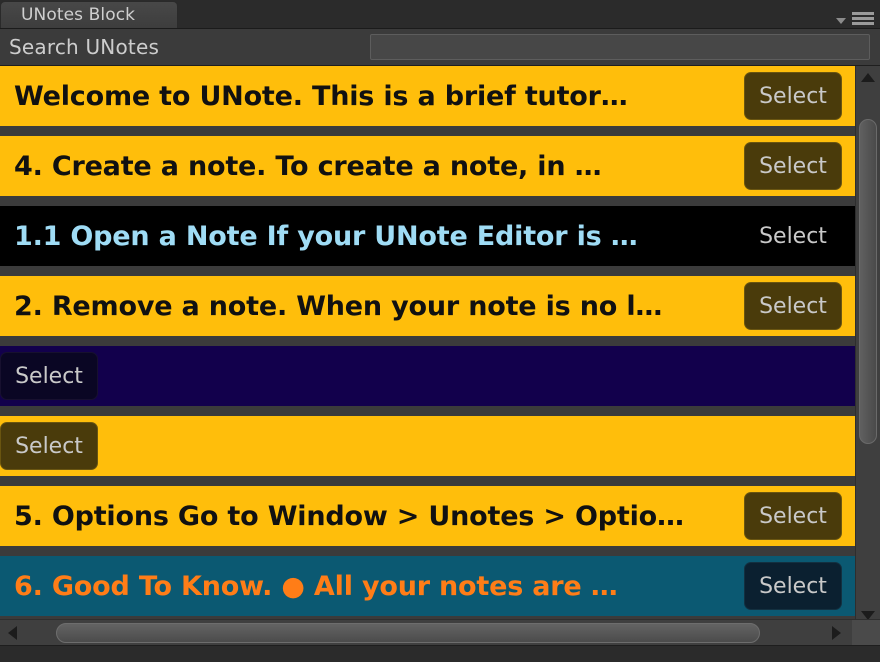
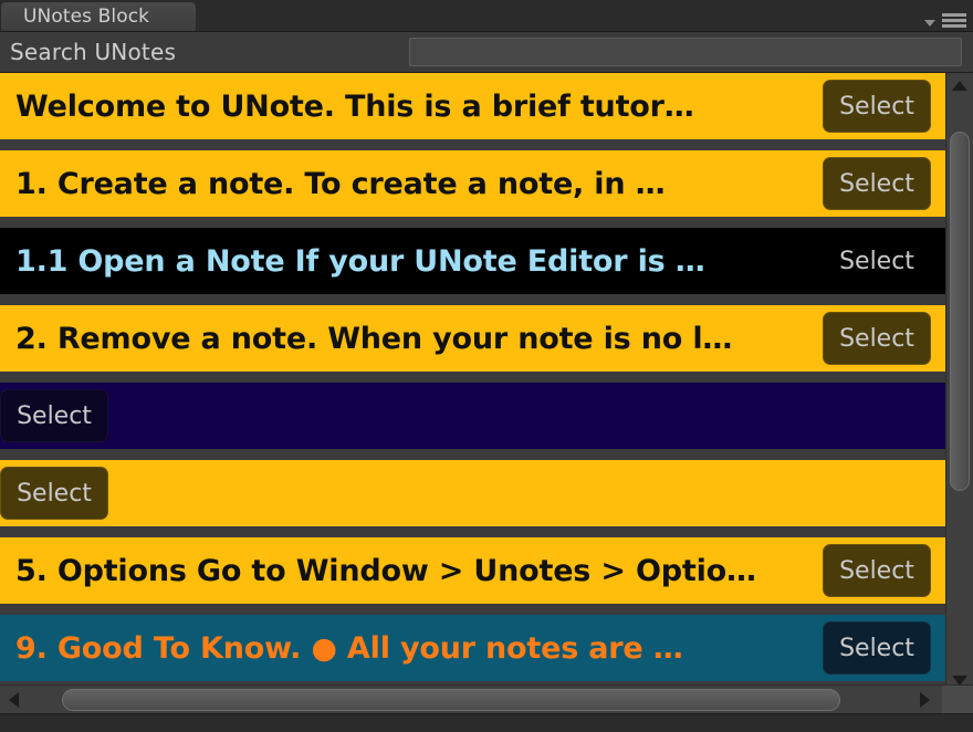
  UNotes Block
  Search UNotes
  Welcome to UNote. This is a brief tutor…
  Select
- 4. Create a note. To create a note, in …
+ 1. Create a note. To create a note, in …
  Select
  1.1 Open a Note If your UNote Editor is …
  Select
  2. Remove a note. When your note is no l…
  Select
  Select
  Select
  5. Options Go to Window > Unotes > Optio…
  Select
- 6. Good To Know. ● All your notes are …
+ 9. Good To Know. ● All your notes are …
  Select
